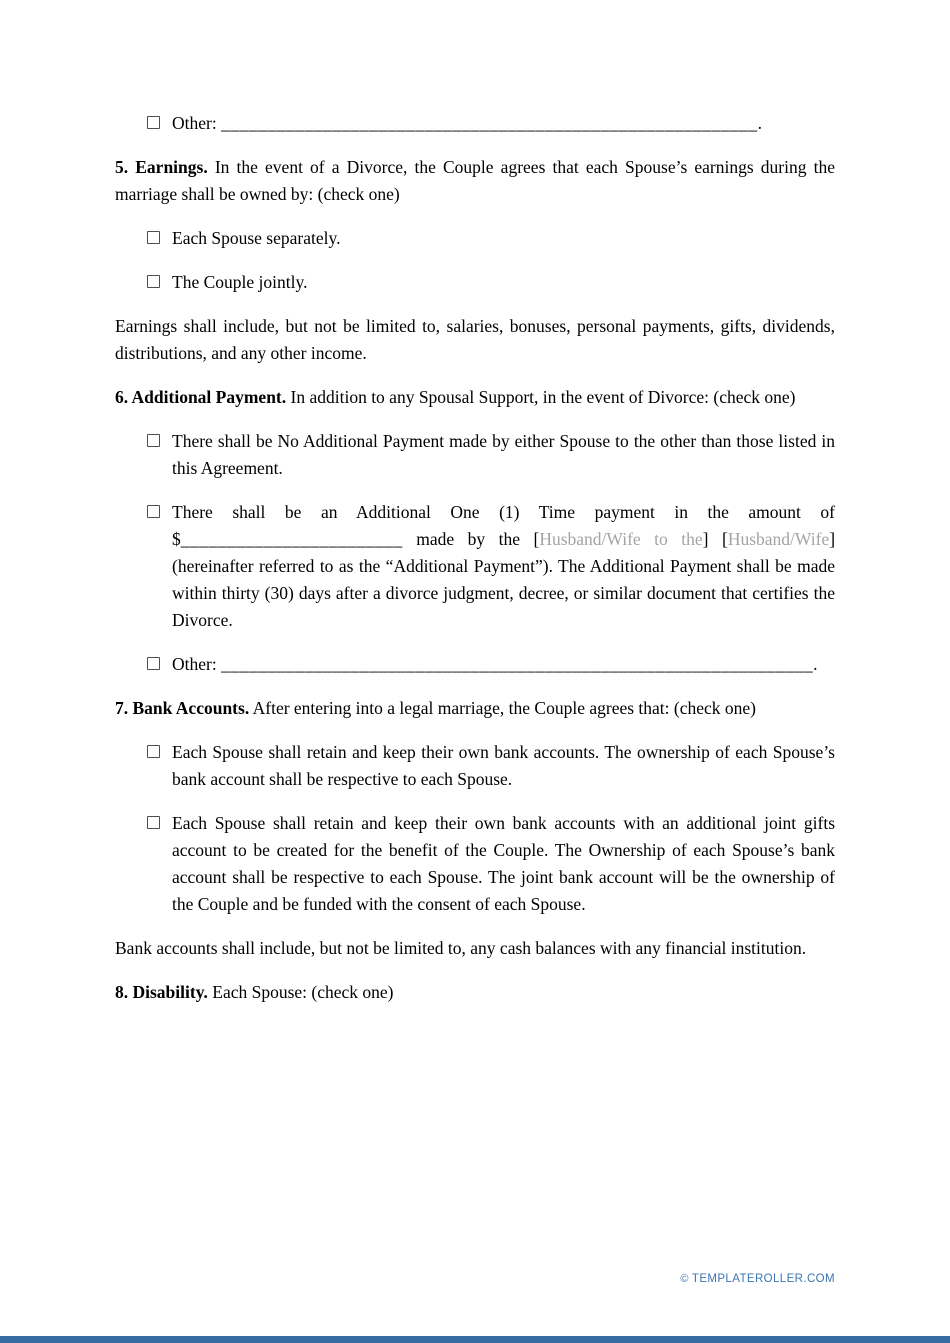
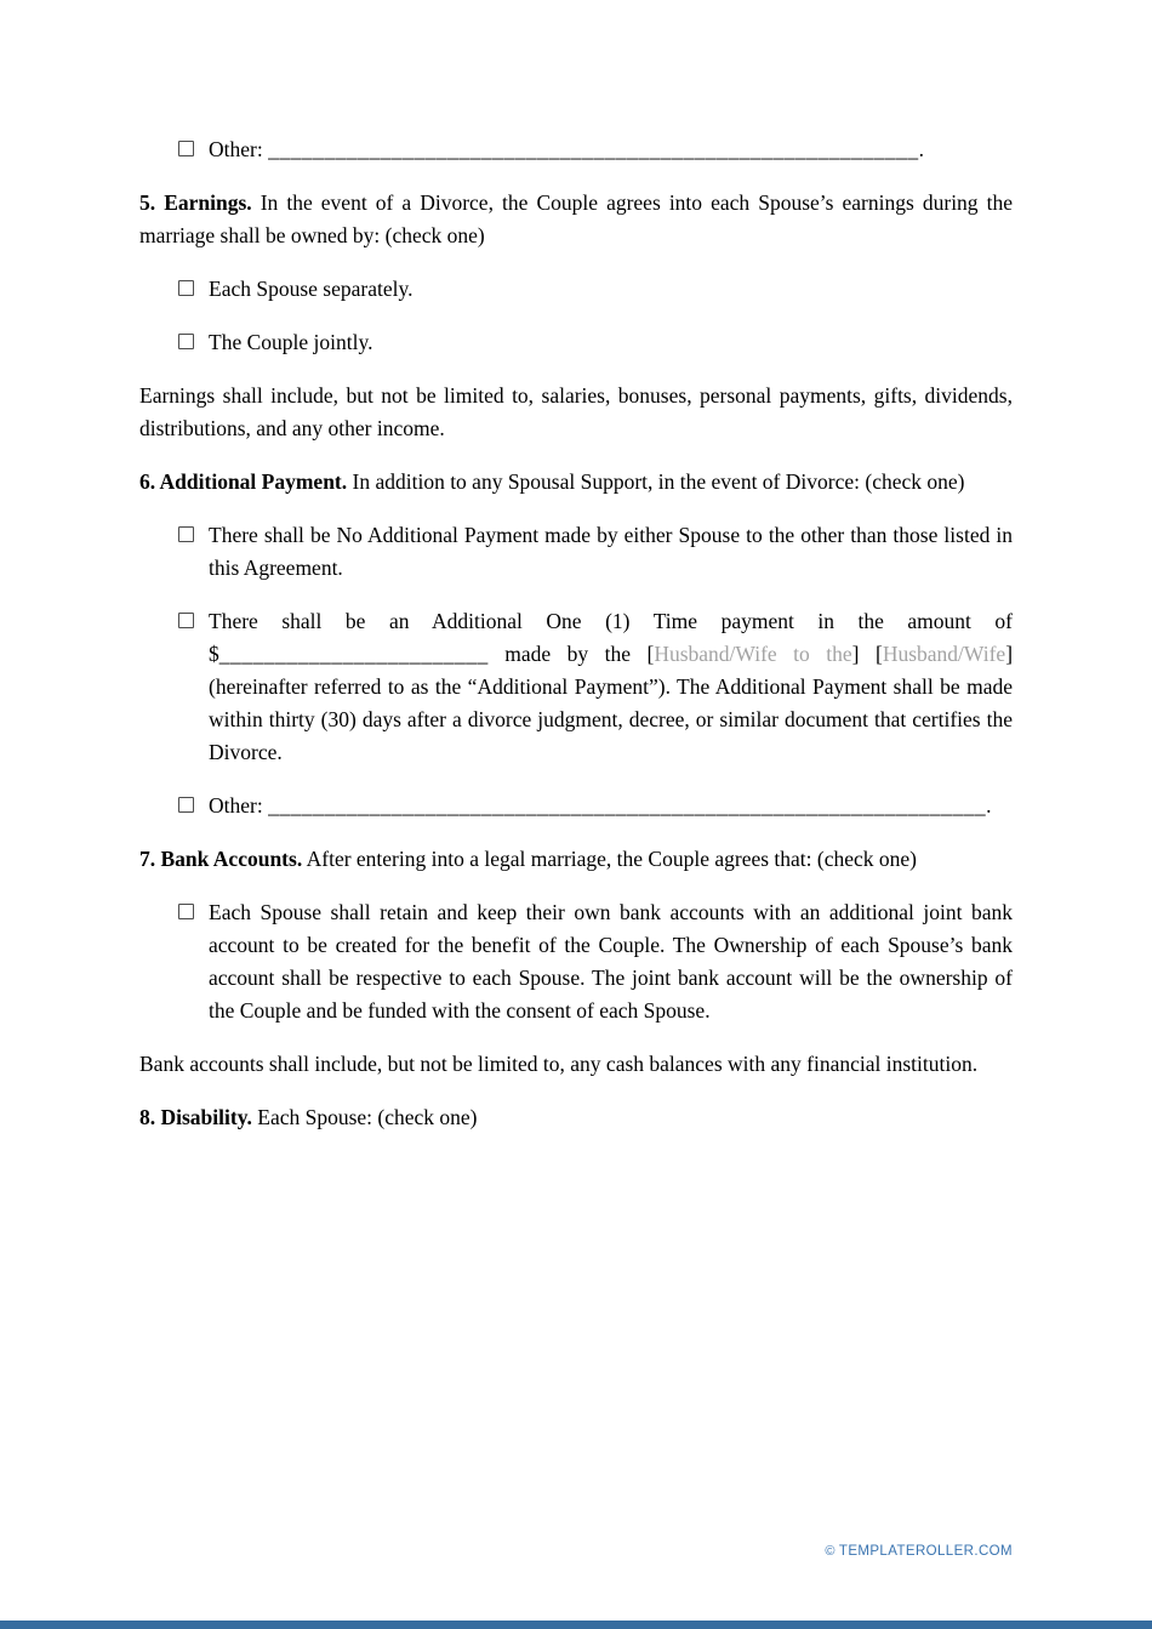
  Other: __________________________________________________________.
- 5. Earnings. In the event of a Divorce, the Couple agrees that each Spouse’s earnings during the marriage shall be owned by: (check one)
+ 5. Earnings. In the event of a Divorce, the Couple agrees into each Spouse’s earnings during the marriage shall be owned by: (check one)
  Each Spouse separately.
  The Couple jointly.
  Earnings shall include, but not be limited to, salaries, bonuses, personal payments, gifts, dividends, distributions, and any other income.
  6. Additional Payment. In addition to any Spousal Support, in the event of Divorce: (check one)
  There shall be No Additional Payment made by either Spouse to the other than those listed in this Agreement.
  There shall be an Additional One (1) Time payment in the amount of $________________________ made by the [Husband/Wife to the] [Husband/Wife] (hereinafter referred to as the “Additional Payment”). The Additional Payment shall be made within thirty (30) days after a divorce judgment, decree, or similar document that certifies the Divorce.
  Other: ________________________________________________________________.
  7. Bank Accounts. After entering into a legal marriage, the Couple agrees that: (check one)
- Each Spouse shall retain and keep their own bank accounts. The ownership of each Spouse’s bank account shall be respective to each Spouse.
- Each Spouse shall retain and keep their own bank accounts with an additional joint gifts account to be created for the benefit of the Couple. The Ownership of each Spouse’s bank account shall be respective to each Spouse. The joint bank account will be the ownership of the Couple and be funded with the consent of each Spouse.
+ Each Spouse shall retain and keep their own bank accounts with an additional joint bank account to be created for the benefit of the Couple. The Ownership of each Spouse’s bank account shall be respective to each Spouse. The joint bank account will be the ownership of the Couple and be funded with the consent of each Spouse.
  Bank accounts shall include, but not be limited to, any cash balances with any financial institution.
  8. Disability. Each Spouse: (check one)
  © TEMPLATEROLLER.COM
